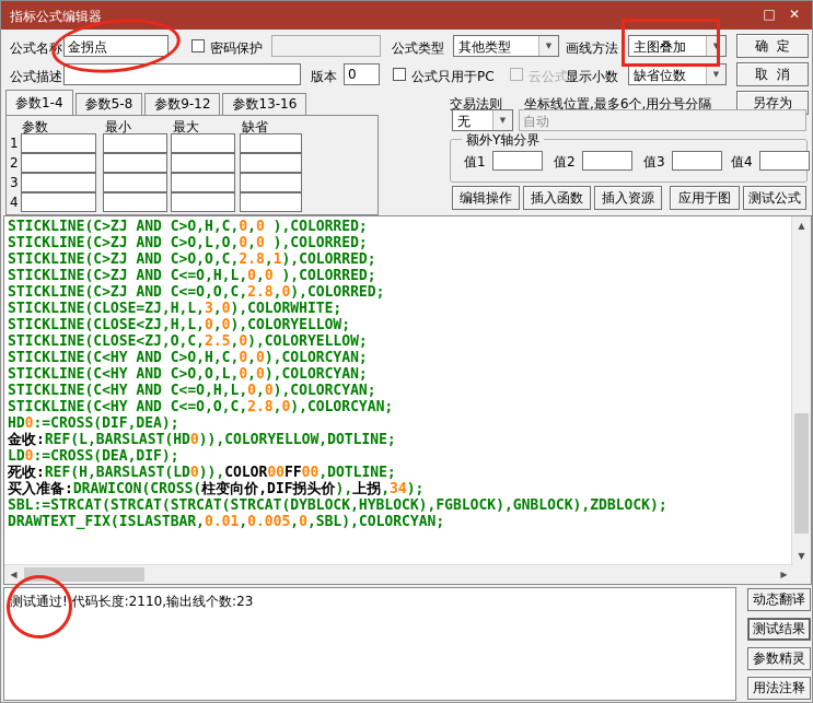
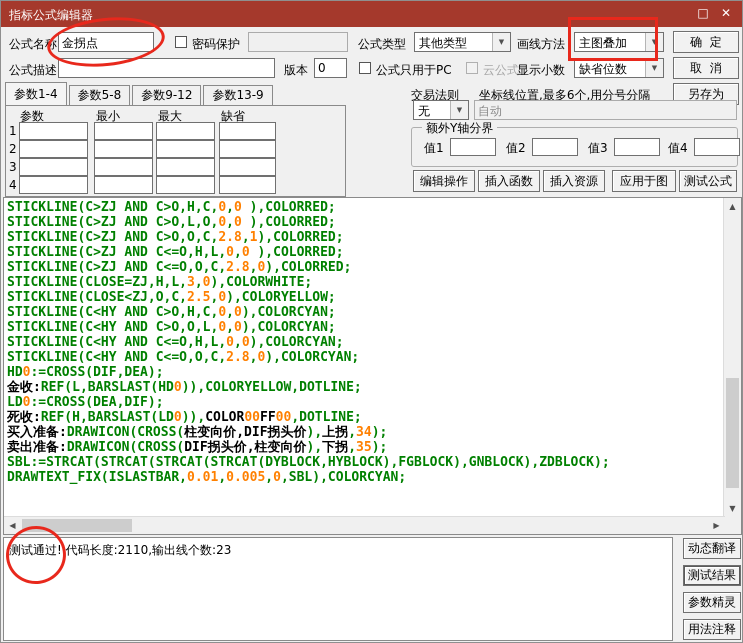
  指标公式编辑器
  □
  ✕
  公式名称
  金拐点
  密码保护
  公式类型
  其他类型
  ▼
  画线方法
  主图叠加
  ▼
  确 定
  公式描述
  版本
  0
  公式只用于PC
  云公式
  显示小数
  缺省位数
  ▼
  取 消
  交易法则
  坐标线位置,最多6个,用分号分隔
  另存为
  参数1-4
  参数5-8
  参数9-12
- 参数13-16
+ 参数13-9
  参数
  最小
  最大
  缺省
  1
  2
  3
  4
  无
  ▼
  自动
  额外Y轴分界
  值1
  值2
  值3
  值4
  STICKLINE(C>ZJ AND C>O,H,C,0,0 ),COLORRED;
  STICKLINE(C>ZJ AND C>O,L,O,0,0 ),COLORRED;
  STICKLINE(C>ZJ AND C>O,O,C,2.8,1),COLORRED;
  STICKLINE(C>ZJ AND C<=O,H,L,0,0 ),COLORRED;
  STICKLINE(C>ZJ AND C<=O,O,C,2.8,0),COLORRED;
  STICKLINE(CLOSE=ZJ,H,L,3,0),COLORWHITE;
- STICKLINE(CLOSE<ZJ,H,L,0,0),COLORYELLOW;
  STICKLINE(CLOSE<ZJ,O,C,2.5,0),COLORYELLOW;
  STICKLINE(C<HY AND C>O,H,C,0,0),COLORCYAN;
  STICKLINE(C<HY AND C>O,O,L,0,0),COLORCYAN;
  STICKLINE(C<HY AND C<=O,H,L,0,0),COLORCYAN;
  STICKLINE(C<HY AND C<=O,O,C,2.8,0),COLORCYAN;
  HD0:=CROSS(DIF,DEA);
  金收:REF(L,BARSLAST(HD0)),COLORYELLOW,DOTLINE;
  LD0:=CROSS(DEA,DIF);
  死收:REF(H,BARSLAST(LD0)),COLOR00FF00,DOTLINE;
  买入准备:DRAWICON(CROSS(柱变向价,DIF拐头价),上拐,34);
+ 卖出准备:DRAWICON(CROSS(DIF拐头价,柱变向价),下拐,35);
  SBL:=STRCAT(STRCAT(STRCAT(STRCAT(DYBLOCK,HYBLOCK),FGBLOCK),GNBLOCK),ZDBLOCK);
  DRAWTEXT_FIX(ISLASTBAR,0.01,0.005,0,SBL),COLORCYAN;
  ▲
  ▼
  ◀
  ▶
  测试通过! 代码长度:2110,输出线个数:23
  编辑操作
  插入函数
  插入资源
  应用于图
  测试公式
  动态翻译
  测试结果
  参数精灵
  用法注释
